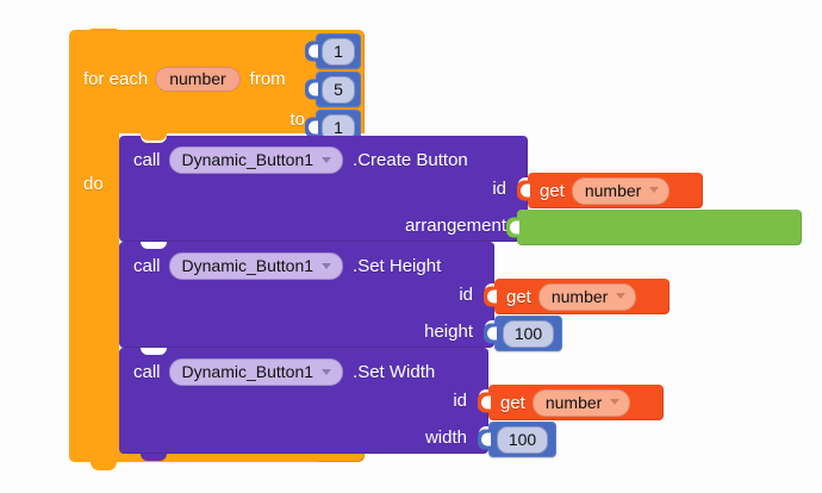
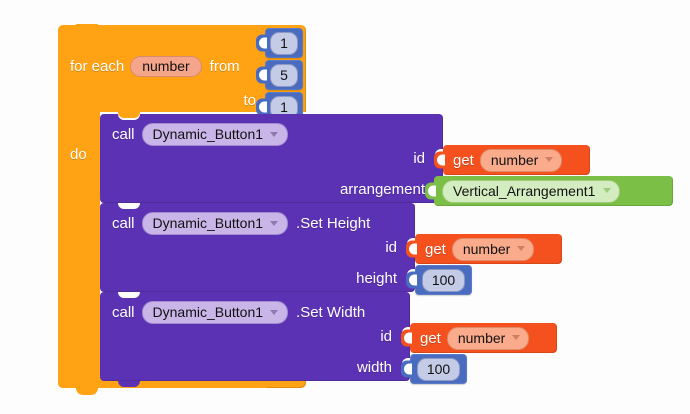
  for each
  number
  from
  to
  do
  1
  5
  1
  call
  Dynamic_Button1
- .Create Button
  id
  arrangement
  get
  number
+ Vertical_Arrangement1
  call
  Dynamic_Button1
  .Set Height
  id
  height
  get
  number
  100
  call
  Dynamic_Button1
  .Set Width
  id
  width
  get
  number
  100
